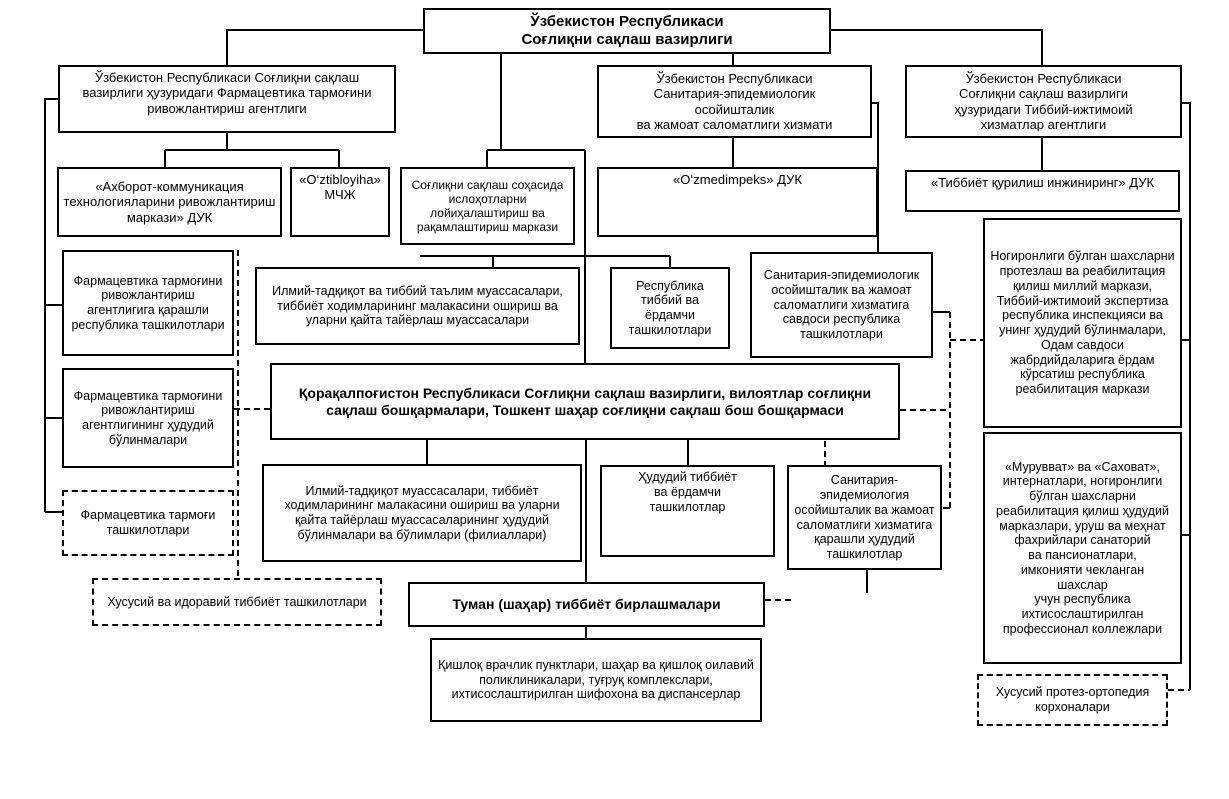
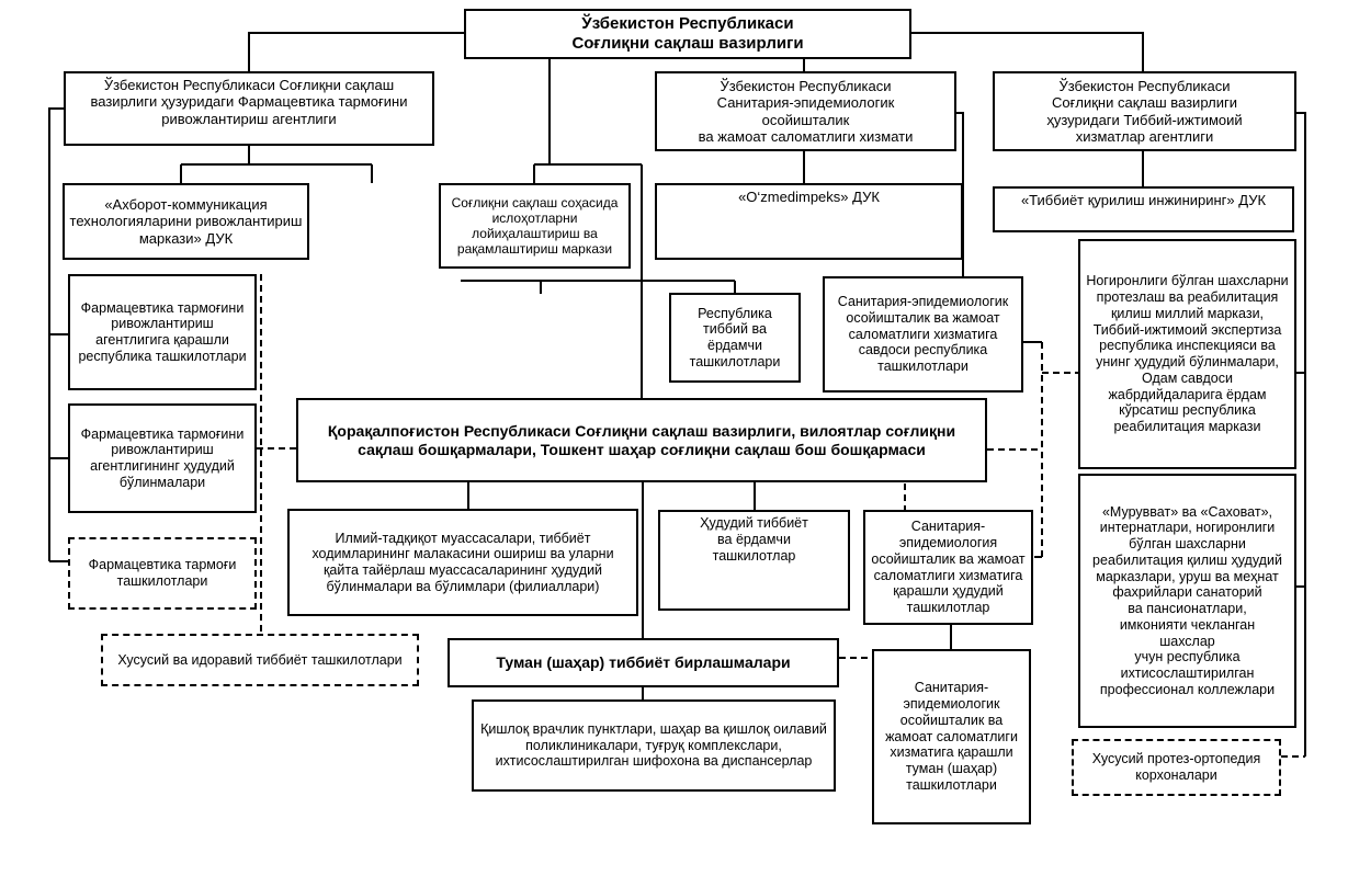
  Ўзбекистон Республикаси
  Соғлиқни сақлаш вазирлиги
  Ўзбекистон Республикаси Соғлиқни сақлаш вазирлиги ҳузуридаги Фармацевтика тармоғини ривожлантириш агентлиги
  Ўзбекистон Республикаси
  Санитария-эпидемиологик
  осойишталик
  ва жамоат саломатлиги хизмати
  Ўзбекистон Республикаси
  Соғлиқни сақлаш вазирлиги
  ҳузуридаги Тиббий-ижтимоий
  хизматлар агентлиги
  «Ахборот-коммуникация технологияларини ривожлантириш маркази» ДУК
- «O‘ztibloyiha»
- МЧЖ
  Соғлиқни сақлаш соҳасида ислоҳотларни лойиҳалаштириш ва рақамлаштириш маркази
  «O‘zmedimpeks» ДУК
  «Тиббиёт қурилиш инжиниринг» ДУК
  Фармацевтика тармоғини ривожлантириш агентлигига қарашли республика ташкилотлари
  Фармацевтика тармоғини ривожлантириш агентлигининг ҳудудий бўлинмалари
  Фармацевтика тармоғи ташкилотлари
- Илмий-тадқиқот ва тиббий таълим муассасалари, тиббиёт ходимларининг малакасини ошириш ва уларни қайта тайёрлаш муассасалари
  Республика тиббий ва ёрдамчи ташкилотлари
  Санитария-эпидемиологик осойишталик ва жамоат саломатлиги хизматига савдоси республика ташкилотлари
  Ногиронлиги бўлган шахсларни протезлаш ва реабилитация қилиш миллий маркази, Тиббий-ижтимоий экспертиза республика инспекцияси ва унинг ҳудудий бўлинмалари, Одам савдоси жабрдийдаларига ёрдам кўрсатиш республика реабилитация маркази
  Қорақалпоғистон Республикаси Соғлиқни сақлаш вазирлиги, вилоятлар соғлиқни сақлаш бошқармалари, Тошкент шаҳар соғлиқни сақлаш бош бошқармаси
  Илмий-тадқиқот муассасалари, тиббиёт ходимларининг малакасини ошириш ва уларни қайта тайёрлаш муассасаларининг ҳудудий бўлинмалари ва бўлимлари (филиаллари)
  Ҳудудий тиббиёт
  ва ёрдамчи
  ташкилотлар
  Санитария-эпидемиология осойишталик ва жамоат саломатлиги хизматига қарашли ҳудудий ташкилотлар
  «Мурувват» ва «Саховат», интернатлари, ногиронлиги бўлган шахсларни реабилитация қилиш ҳудудий марказлари, уруш ва меҳнат фахрийлари санаторий
  ва пансионатлари,
  имконияти чекланган
  шахслар
  учун республика
  ихтисослаштирилган
  профессионал коллежлари
  Хусусий ва идоравий тиббиёт ташкилотлари
  Туман (шаҳар) тиббиёт бирлашмалари
  Қишлоқ врачлик пунктлари, шаҳар ва қишлоқ оилавий поликлиникалари, туғруқ комплекслари, ихтисослаштирилган шифохона ва диспансерлар
+ Санитария-эпидемиологик осойишталик ва жамоат саломатлиги хизматига қарашли туман (шаҳар) ташкилотлари
  Хусусий протез-ортопедия корхоналари
